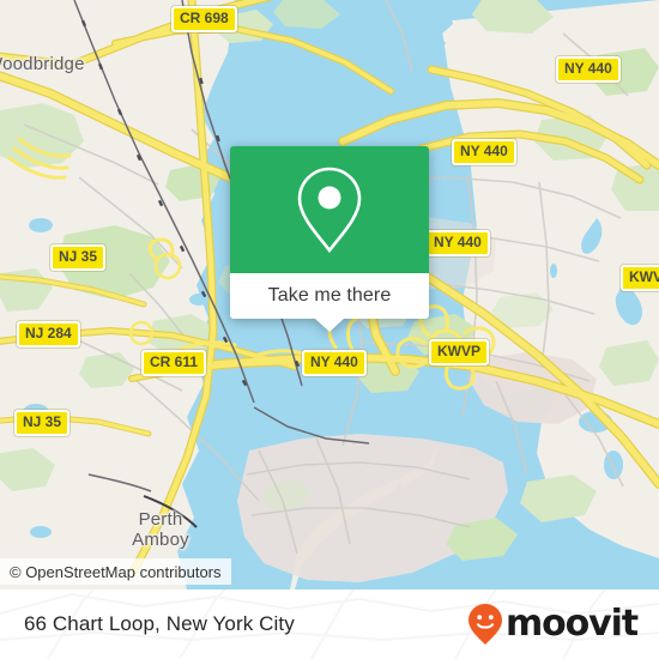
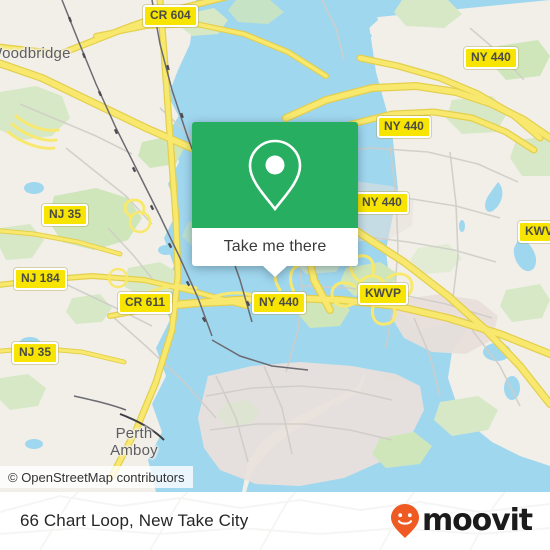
  oodbridge
  Perth
  Amboy
- CR 698
+ CR 604
  NY 440
  NY 440
  NY 440
  NY 440
  NJ 35
- NJ 284
+ NJ 184
  NJ 35
  CR 611
  KWVP
  KWV
  Take me there
  © OpenStreetMap contributors
- 66 Chart Loop, New York City
+ 66 Chart Loop, New Take City
  moovit
